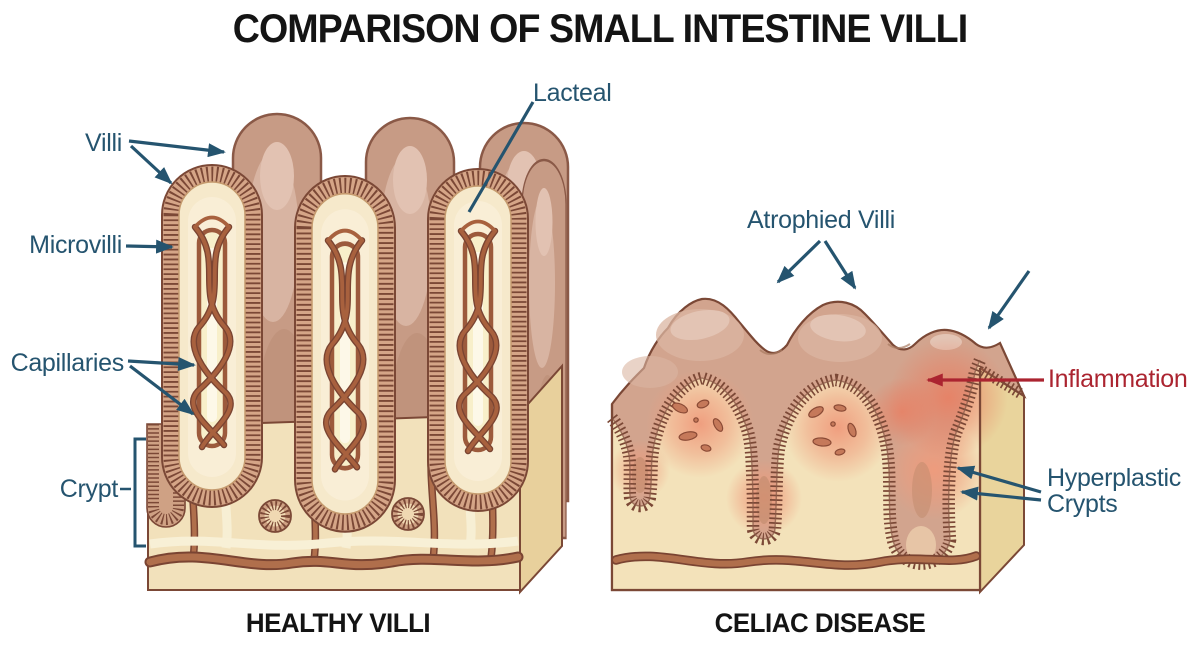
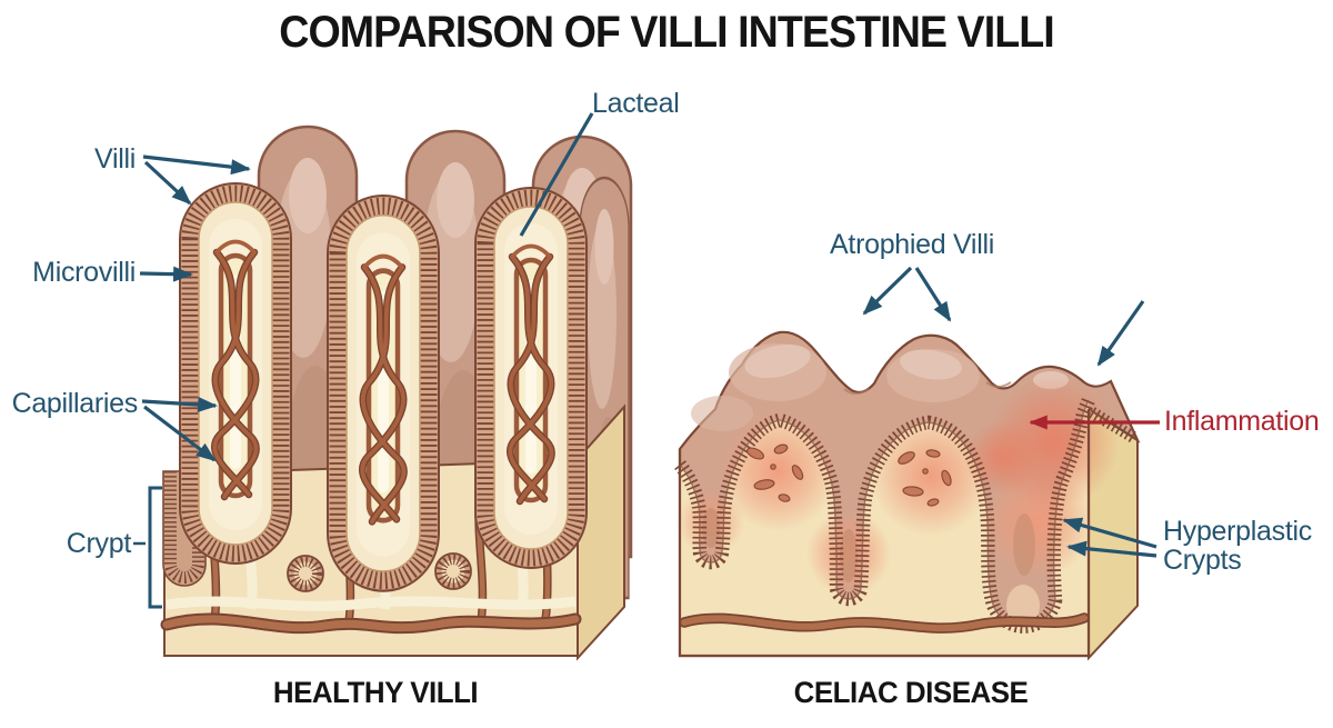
- COMPARISON OF SMALL INTESTINE VILLI
+ COMPARISON OF VILLI INTESTINE VILLI
  Villi
  Microvilli
  Capillaries
  Crypt
  Lacteal
  Atrophied Villi
  Inflammation
  Hyperplastic Crypts
  HEALTHY VILLI
  CELIAC DISEASE
